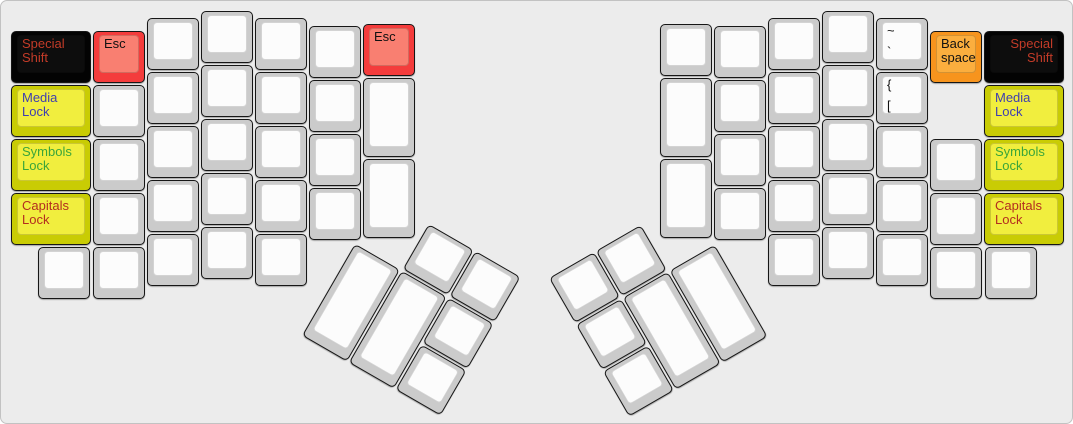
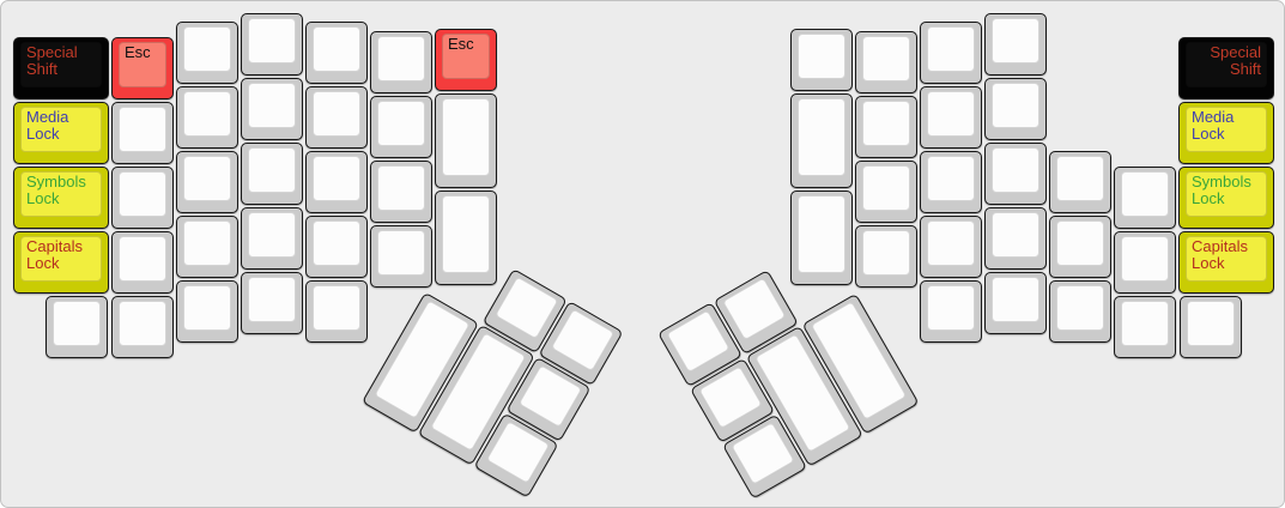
  Special
  Shift
  Media
  Lock
  Symbols
  Lock
  Capitals
  Lock
  Esc
  Esc
- ~
- `
- {
- [
- Back
- space
  Special
  Shift
  Media
  Lock
  Symbols
  Lock
  Capitals
  Lock
